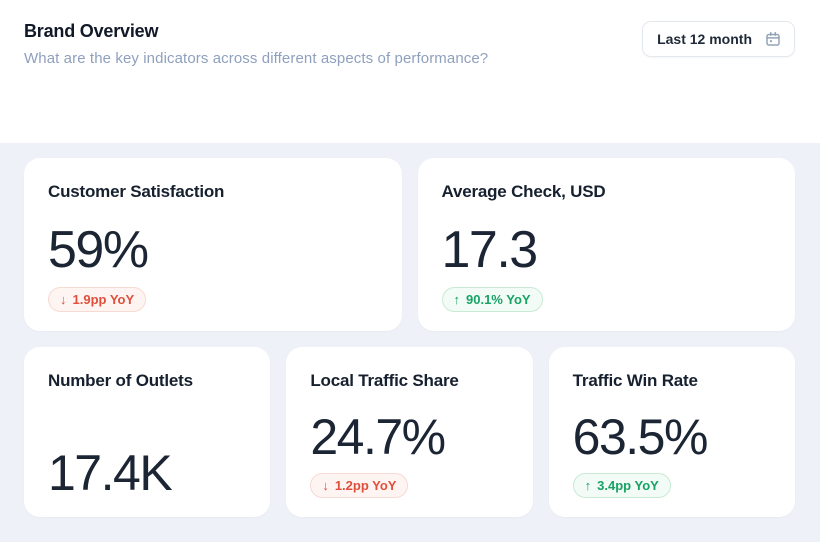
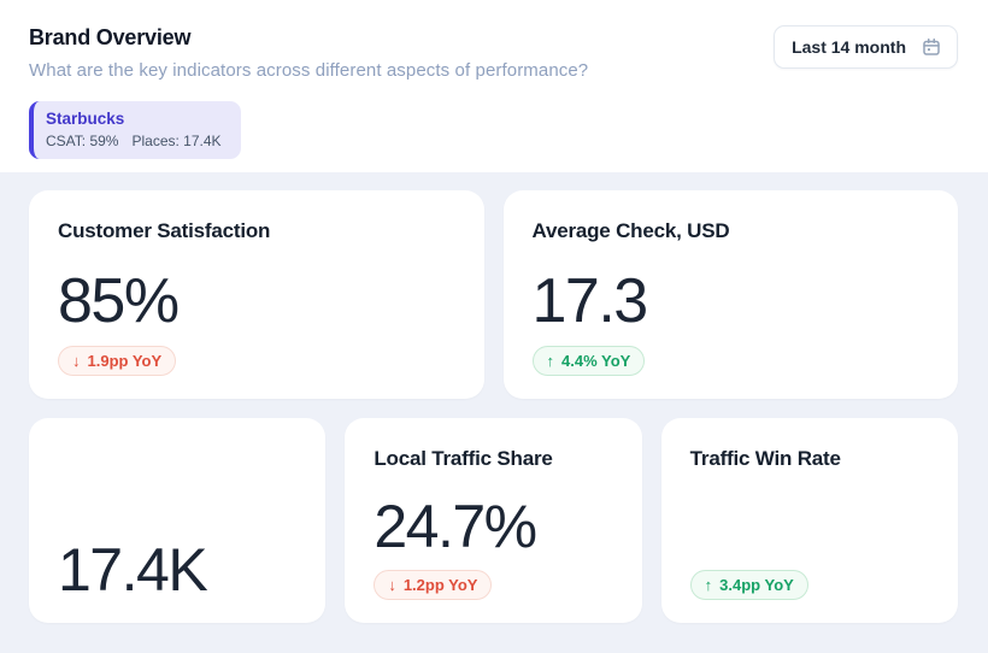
  Brand Overview
  What are the key indicators across different aspects of performance?
- Last 12 month
+ Last 14 month
+ Starbucks
+ CSAT: 59%
+ Places: 17.4K
  Customer Satisfaction
- 59%
+ 85%
  ↓
  1.9pp YoY
  Average Check, USD
  17.3
  ↑
- 90.1% YoY
+ 4.4% YoY
- Number of Outlets
  17.4K
  Local Traffic Share
  24.7%
  ↓
  1.2pp YoY
  Traffic Win Rate
- 63.5%
  ↑
  3.4pp YoY
